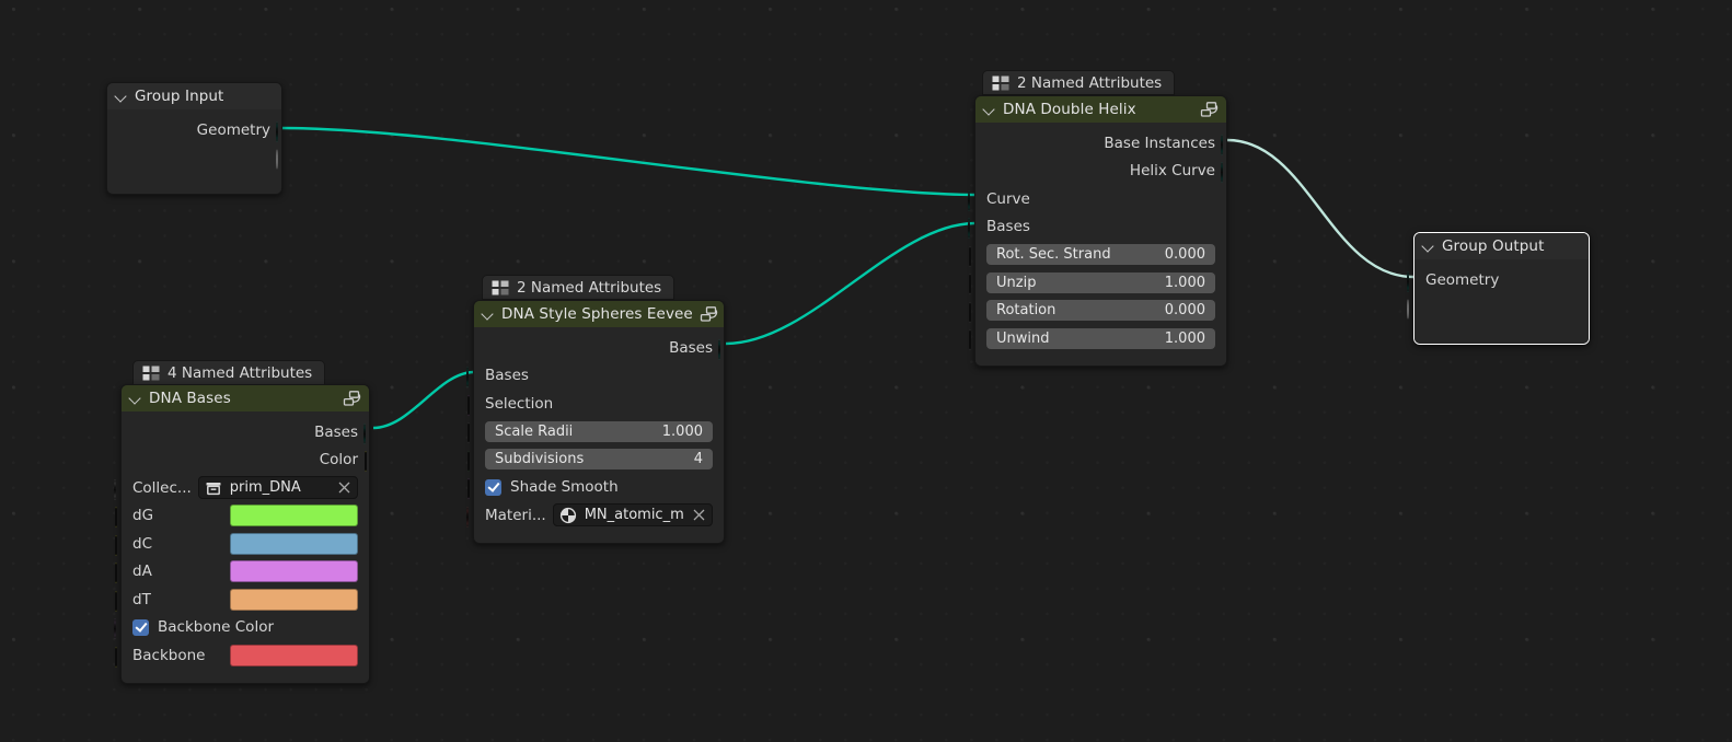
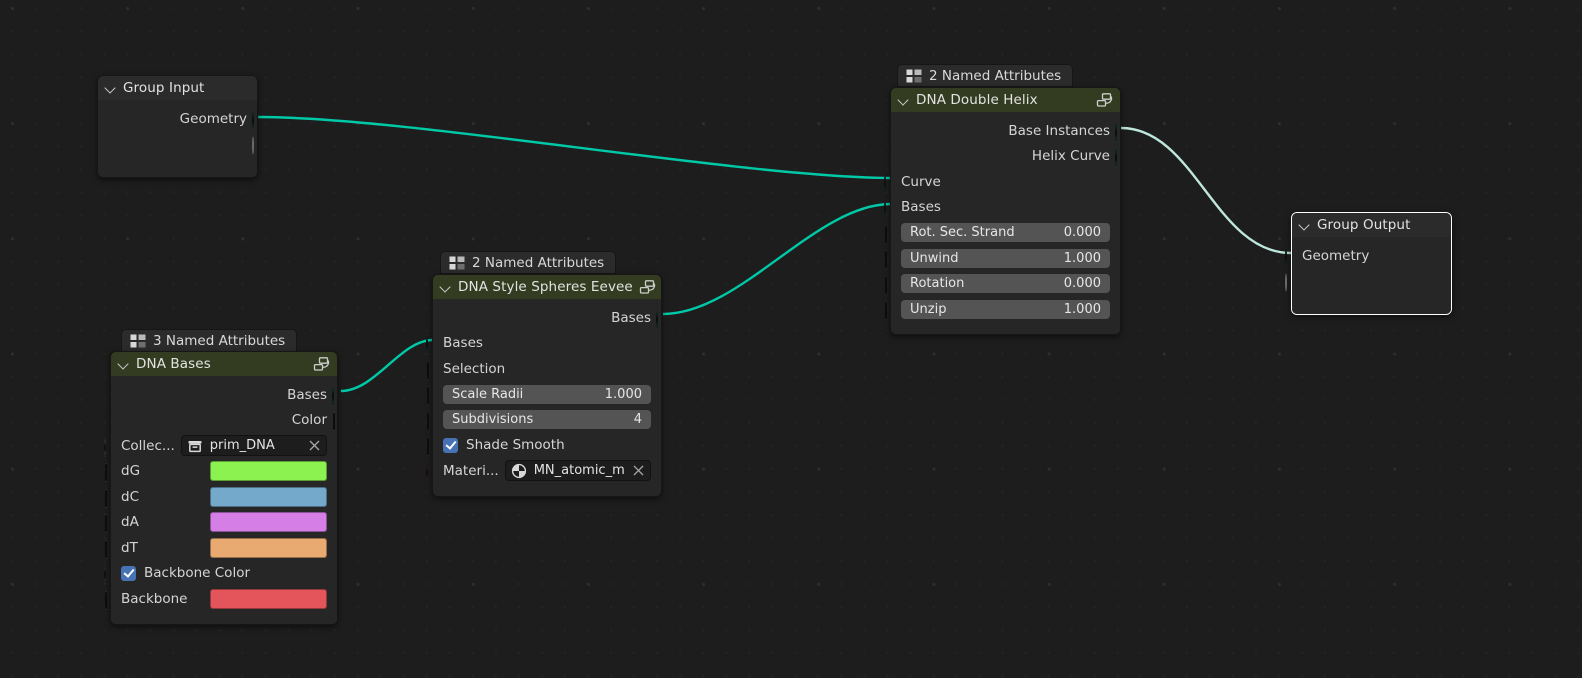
  Group Input
  Geometry
- 4 Named Attributes
+ 3 Named Attributes
  DNA Bases
  Bases
  Color
  Collec...
  prim_DNA
  dG
  dC
  dA
  dT
  Backbone Color
  Backbone
  2 Named Attributes
  DNA Style Spheres Eevee
  Bases
  Bases
  Selection
  Scale Radii
  1.000
  Subdivisions
  4
  Shade Smooth
  Materi...
  MN_atomic_m
  2 Named Attributes
  DNA Double Helix
  Base Instances
  Helix Curve
  Curve
  Bases
  Rot. Sec. Strand
  0.000
- Unzip
+ Unwind
  1.000
  Rotation
  0.000
- Unwind
+ Unzip
  1.000
  Group Output
  Geometry
